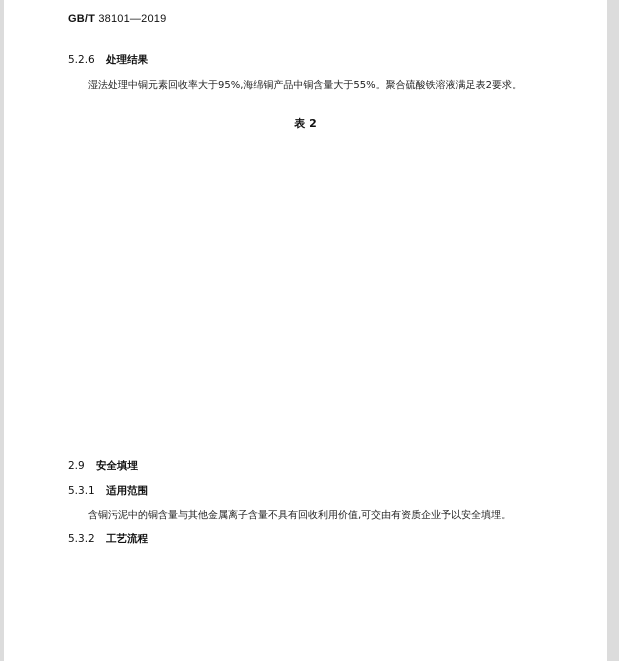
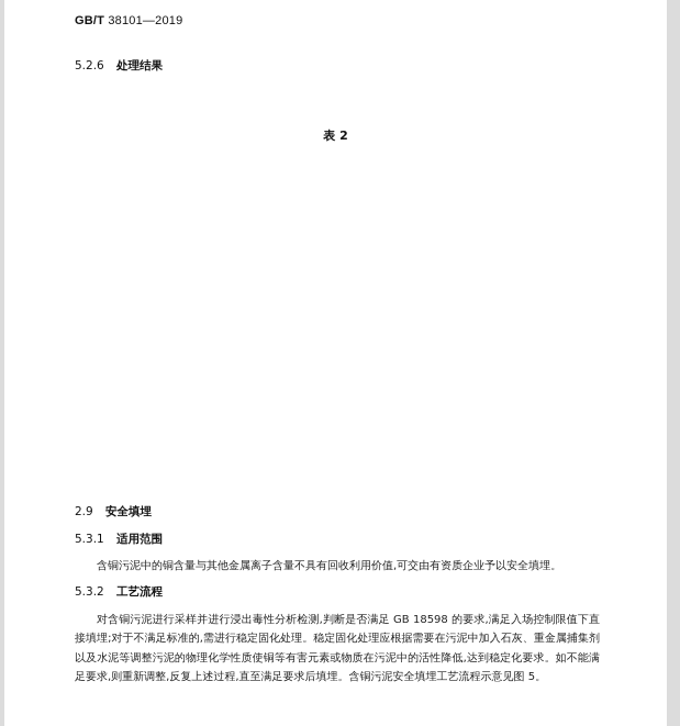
  GB/T 38101—2019
  5.2.6 处理结果
- 湿法处理中铜元素回收率大于95%,海绵铜产品中铜含量大于55%。聚合硫酸铁溶液满足表2要求。
  表 2
  2.9 安全填埋
  5.3.1 适用范围
  含铜污泥中的铜含量与其他金属离子含量不具有回收利用价值,可交由有资质企业予以安全填埋。
  5.3.2 工艺流程
+ 对含铜污泥进行采样并进行浸出毒性分析检测,判断是否满足 GB 18598 的要求,满足入场控制限值下直接填埋;对于不满足标准的,需进行稳定固化处理。稳定固化处理应根据需要在污泥中加入石灰、重金属捕集剂以及水泥等调整污泥的物理化学性质使铜等有害元素或物质在污泥中的活性降低,达到稳定化要求。如不能满足要求,则重新调整,反复上述过程,直至满足要求后填埋。含铜污泥安全填埋工艺流程示意见图 5。
